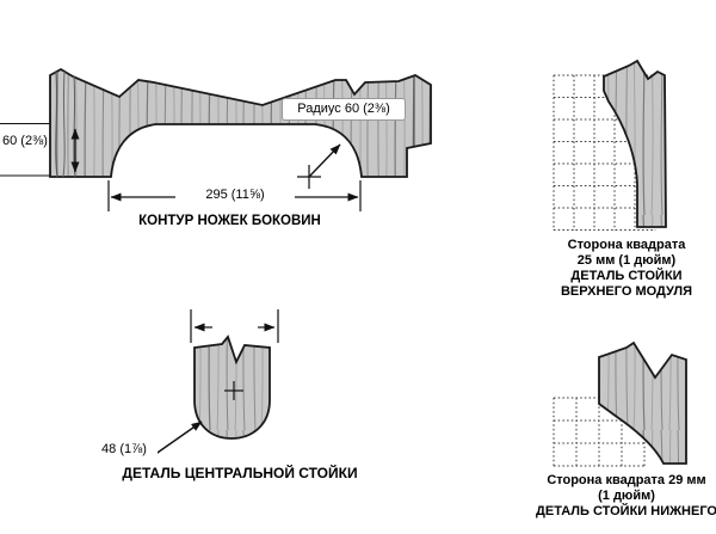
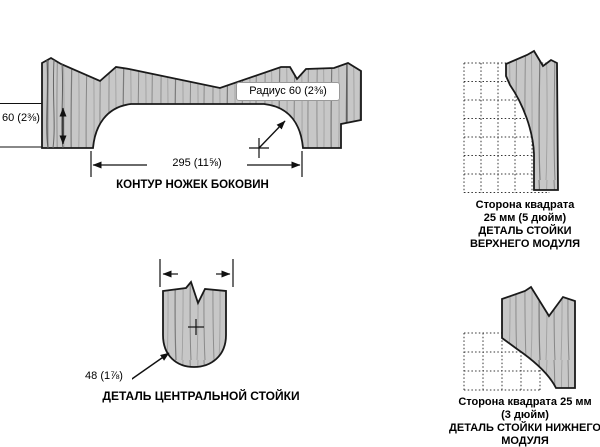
  60 (2⅜)
  Радиус 60 (2⅜)
  295 (11⅝)
  КОНТУР НОЖЕК БОКОВИН
  Сторона квадрата
- 25 мм (1 дюйм)
+ 25 мм (5 дюйм)
  ДЕТАЛЬ СТОЙКИ
  ВЕРХНЕГО МОДУЛЯ
  48 (1⅞)
  ДЕТАЛЬ ЦЕНТРАЛЬНОЙ СТОЙКИ
- Сторона квадрата 29 мм
+ Сторона квадрата 25 мм
- (1 дюйм)
+ (3 дюйм)
  ДЕТАЛЬ СТОЙКИ НИЖНЕГО
+ МОДУЛЯ
